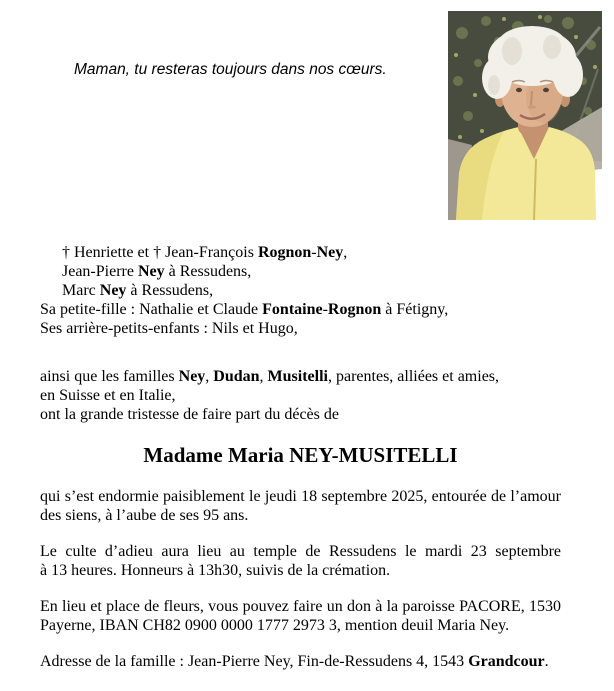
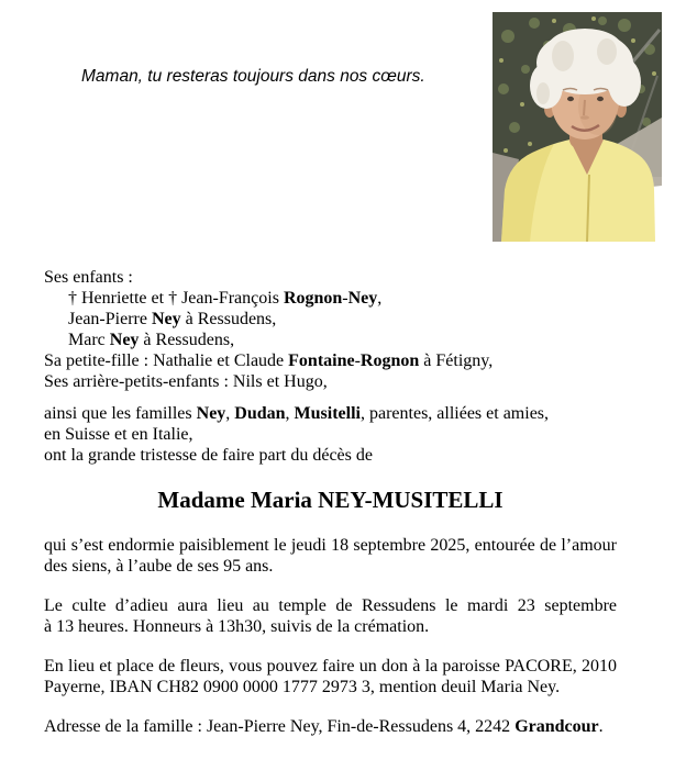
  Maman, tu resteras toujours dans nos cœurs.
+ Ses enfants :
  † Henriette et † Jean-François Rognon-Ney,
  Jean-Pierre Ney à Ressudens,
  Marc Ney à Ressudens,
  Sa petite-fille : Nathalie et Claude Fontaine-Rognon à Fétigny,
  Ses arrière-petits-enfants : Nils et Hugo,
  ainsi que les familles Ney, Dudan, Musitelli, parentes, alliées et amies,
  en Suisse et en Italie,
  ont la grande tristesse de faire part du décès de
  Madame Maria NEY-MUSITELLI
  qui s’est endormie paisiblement le jeudi 18 septembre 2025, entourée de l’amour
  des siens, à l’aube de ses 95 ans.
  Le culte d’adieu aura lieu au temple de Ressudens le mardi 23 septembre
  à 13 heures. Honneurs à 13h30, suivis de la crémation.
- En lieu et place de fleurs, vous pouvez faire un don à la paroisse PACORE, 1530
+ En lieu et place de fleurs, vous pouvez faire un don à la paroisse PACORE, 2010
  Payerne, IBAN CH82 0900 0000 1777 2973 3, mention deuil Maria Ney.
- Adresse de la famille : Jean-Pierre Ney, Fin-de-Ressudens 4, 1543 Grandcour.
+ Adresse de la famille : Jean-Pierre Ney, Fin-de-Ressudens 4, 2242 Grandcour.
